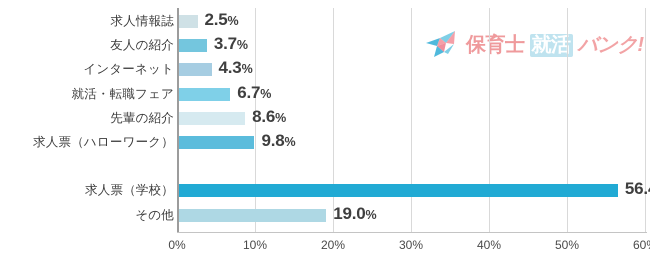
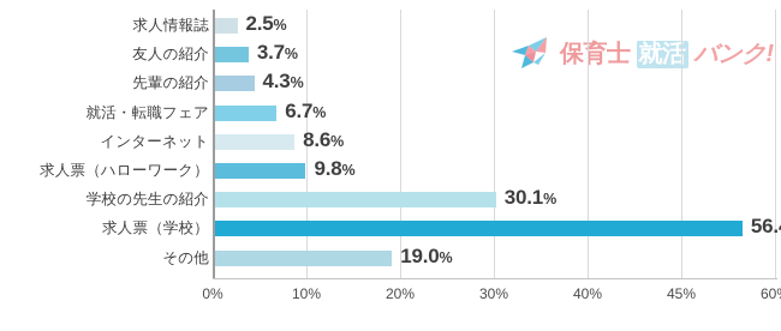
  保育士
  就活
  バンク!
  求人情報誌
  2.5%
  友人の紹介
  3.7%
- インターネット
+ 先輩の紹介
  4.3%
  就活・転職フェア
  6.7%
- 先輩の紹介
+ インターネット
  8.6%
  求人票（ハローワーク）
  9.8%
+ 学校の先生の紹介
+ 30.1%
  求人票（学校）
  56.
  その他
  19.0%
  0%
  10%
  20%
  30%
  40%
- 50%
+ 45%
